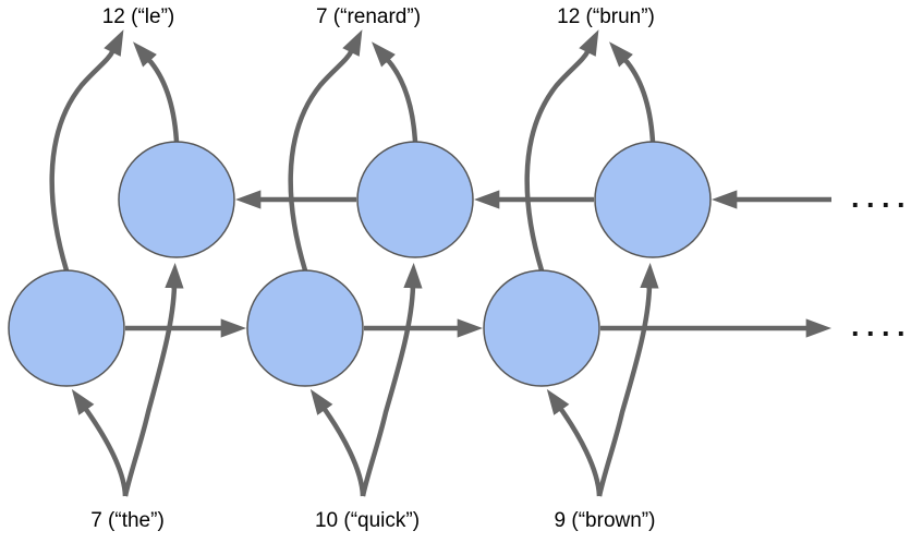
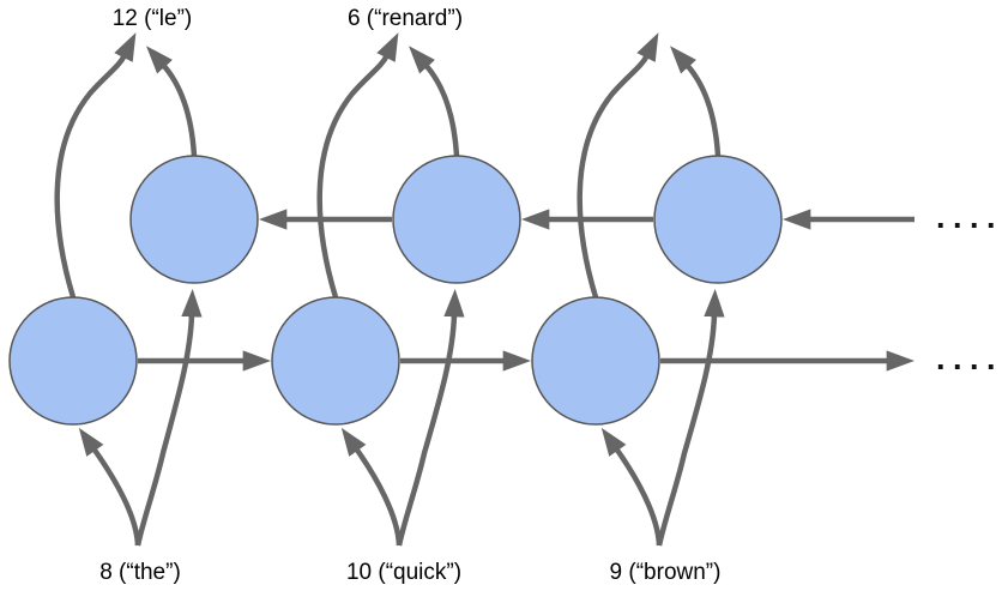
  12 (“le”)
- 7 (“renard”)
+ 6 (“renard”)
- 12 (“brun”)
- 7 (“the”)
+ 8 (“the”)
  10 (“quick”)
  9 (“brown”)
  ....
  ....
